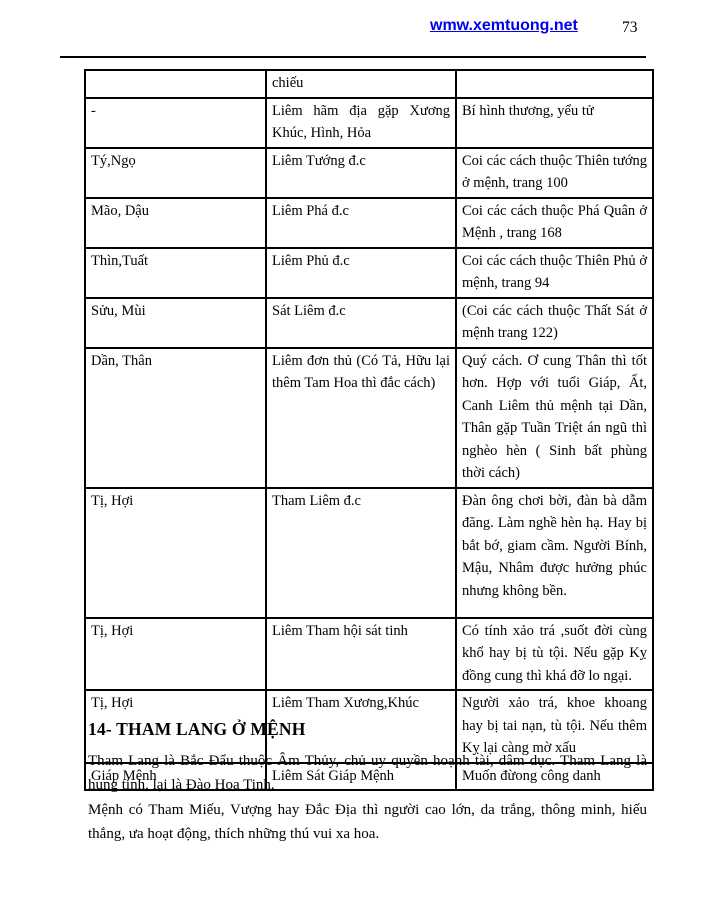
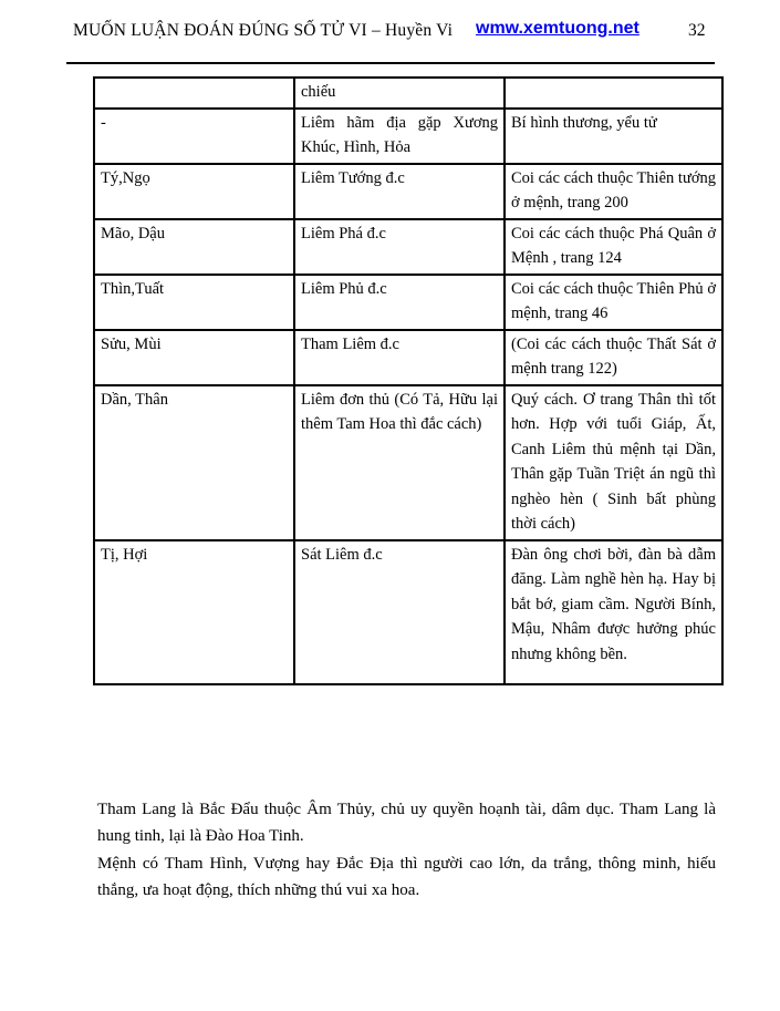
+ MUỐN LUẬN ĐOÁN ĐÚNG SỐ TỬ VI – Huyền Vi
  wmw.xemtuong.net
- 73
+ 32
  	chiếu
  -	Liêm hãm địa gặp Xương Khúc, Hình, Hỏa	Bí hình thương, yểu tử
- Tý,Ngọ	Liêm Tướng đ.c	Coi các cách thuộc Thiên tướng ở mệnh, trang 100
+ Tý,Ngọ	Liêm Tướng đ.c	Coi các cách thuộc Thiên tướng ở mệnh, trang 200
- Mão, Dậu	Liêm Phá đ.c	Coi các cách thuộc Phá Quân ở Mệnh , trang 168
+ Mão, Dậu	Liêm Phá đ.c	Coi các cách thuộc Phá Quân ở Mệnh , trang 124
- Thìn,Tuất	Liêm Phủ đ.c	Coi các cách thuộc Thiên Phủ ở mệnh, trang 94
+ Thìn,Tuất	Liêm Phủ đ.c	Coi các cách thuộc Thiên Phủ ở mệnh, trang 46
- Sửu, Mùi	Sát Liêm đ.c	(Coi các cách thuộc Thất Sát ở mệnh trang 122)
+ Sửu, Mùi	Tham Liêm đ.c	(Coi các cách thuộc Thất Sát ở mệnh trang 122)
- Dần, Thân	Liêm đơn thủ (Có Tả, Hữu lại thêm Tam Hoa thì đắc cách)	Quý cách. Ơ cung Thân thì tốt hơn. Hợp với tuổi Giáp, Ất, Canh Liêm thủ mệnh tại Dần, Thân gặp Tuần Triệt án ngũ thì nghèo hèn ( Sinh bất phùng thời cách)
+ Dần, Thân	Liêm đơn thủ (Có Tả, Hữu lại thêm Tam Hoa thì đắc cách)	Quý cách. Ơ trang Thân thì tốt hơn. Hợp với tuổi Giáp, Ất, Canh Liêm thủ mệnh tại Dần, Thân gặp Tuần Triệt án ngũ thì nghèo hèn ( Sinh bất phùng thời cách)
- Tị, Hợi	Tham Liêm đ.c	Đàn ông chơi bời, đàn bà dẫm đăng. Làm nghề hèn hạ. Hay bị bắt bớ, giam cầm. Người Bính, Mậu, Nhâm được hưởng phúc nhưng không bền.
+ Tị, Hợi	Sát Liêm đ.c	Đàn ông chơi bời, đàn bà dẫm đăng. Làm nghề hèn hạ. Hay bị bắt bớ, giam cầm. Người Bính, Mậu, Nhâm được hưởng phúc nhưng không bền.
- Tị, Hợi	Liêm Tham hội sát tinh	Có tính xảo trá ,suốt đời cùng khổ hay bị tù tội. Nếu gặp Kỵ đồng cung thì khá đỡ lo ngại.
- Tị, Hợi	Liêm Tham Xương,Khúc	Người xảo trá, khoe khoang hay bị tai nạn, tù tội. Nếu thêm Kỵ lại càng mờ xấu
- Giáp Mệnh	Liêm Sát Giáp Mệnh	Muốn đừong công danh
- 14- THAM LANG Ở MỆNH
  Tham Lang là Bắc Đẩu thuộc Âm Thủy, chủ uy quyền hoạnh tài, dâm dục. Tham Lang là hung tinh, lại là Đào Hoa Tinh.
- Mệnh có Tham Miếu, Vượng hay Đắc Địa thì người cao lớn, da trắng, thông minh, hiếu thắng, ưa hoạt động, thích những thú vui xa hoa.
+ Mệnh có Tham Hình, Vượng hay Đắc Địa thì người cao lớn, da trắng, thông minh, hiếu thắng, ưa hoạt động, thích những thú vui xa hoa.
